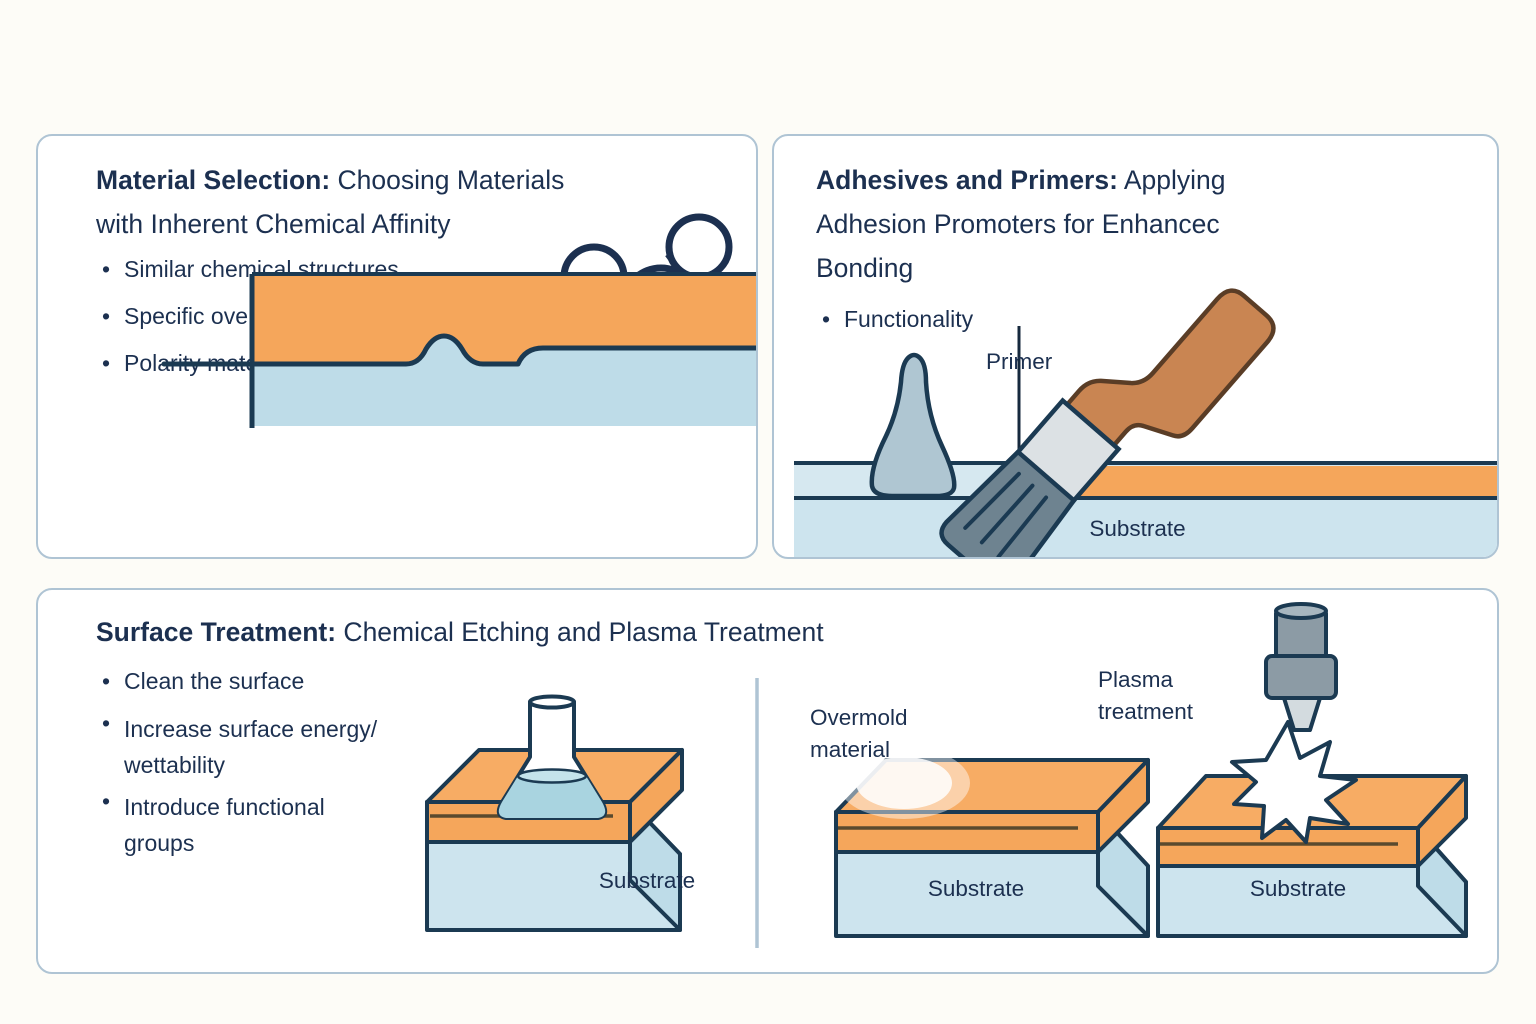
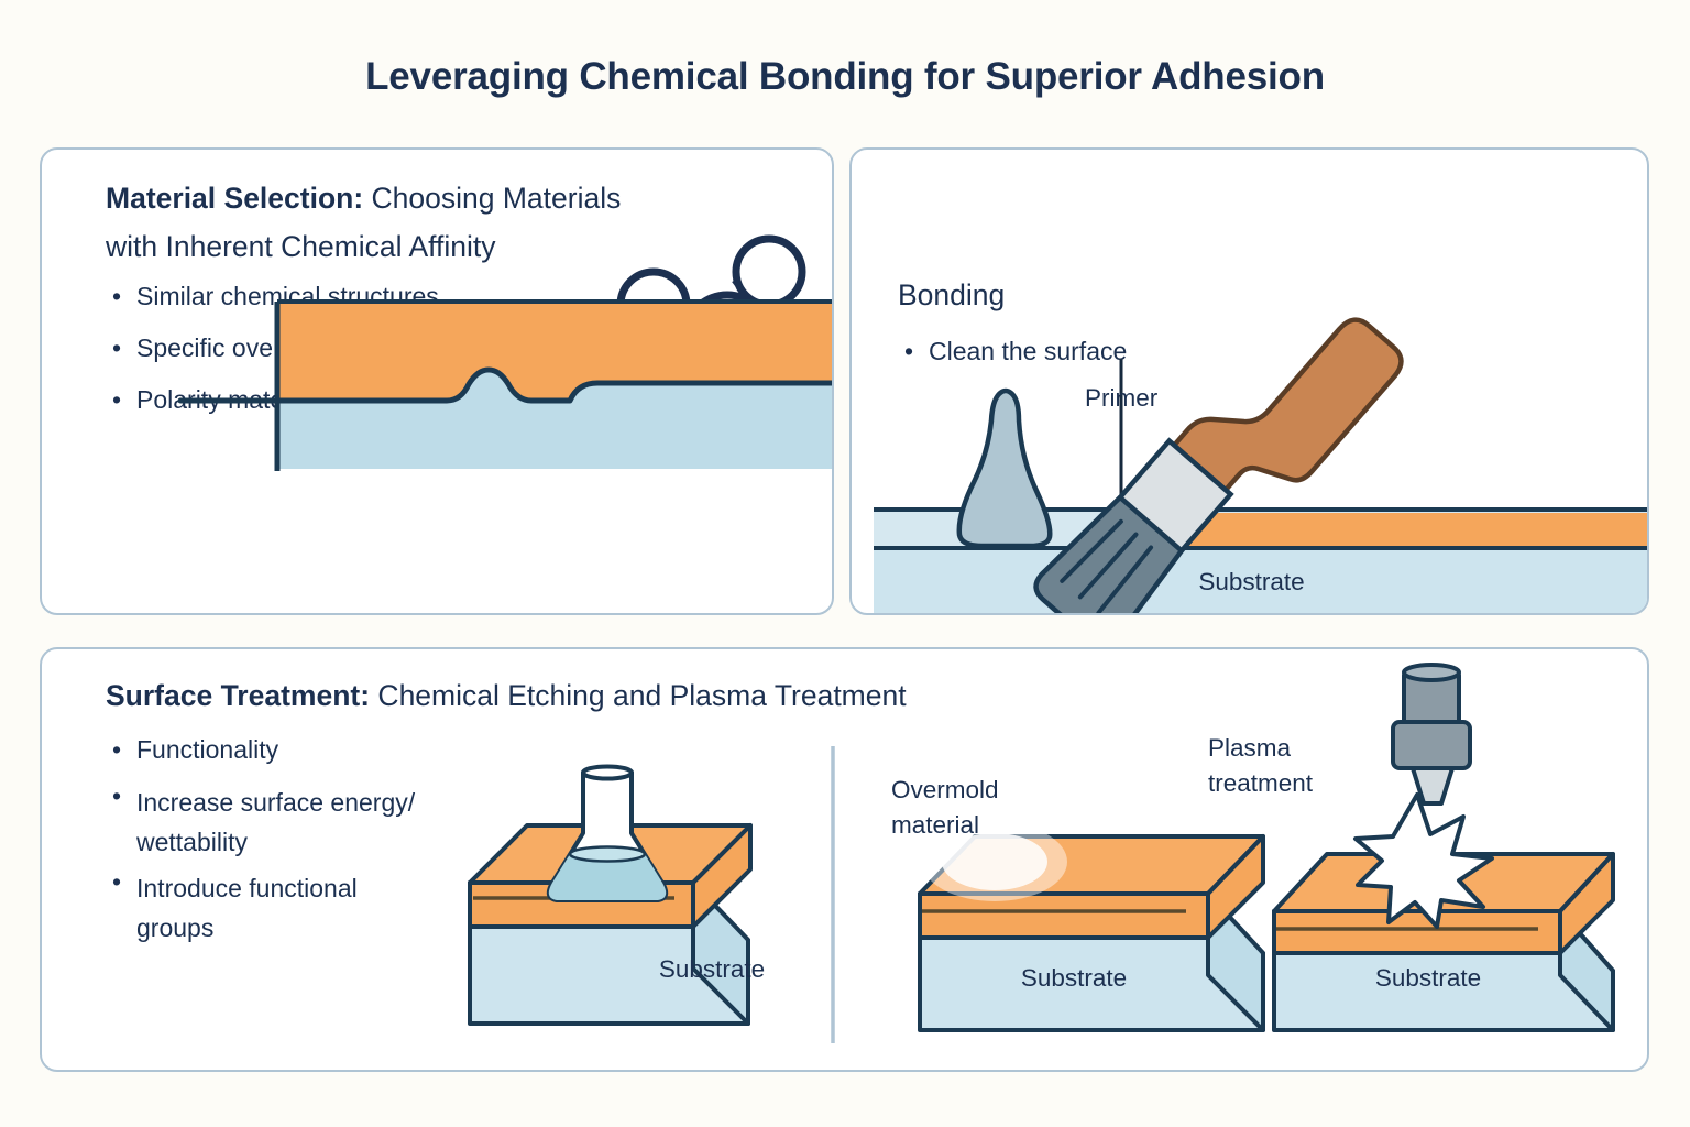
+ Leveraging Chemical Bonding for Superior Adhesion
  Material Selection: Choosing Materials
  with Inherent Chemical Affinity
  Similar chemical structures
- Adhesives and Primers: Applying
- Adhesion Promoters for Enhancec
  Bonding
- Functionality
+ Clean the surface
  Primer
  Substrate
  Surface Treatment: Chemical Etching and Plasma Treatment
- Clean the surface
+ Functionality
  Increase surface energy/
  wettability
  Introduce functional
  groups
  Substrate
  Overmold
  material
  Substrate
  Plasma
  treatment
  Substrate
